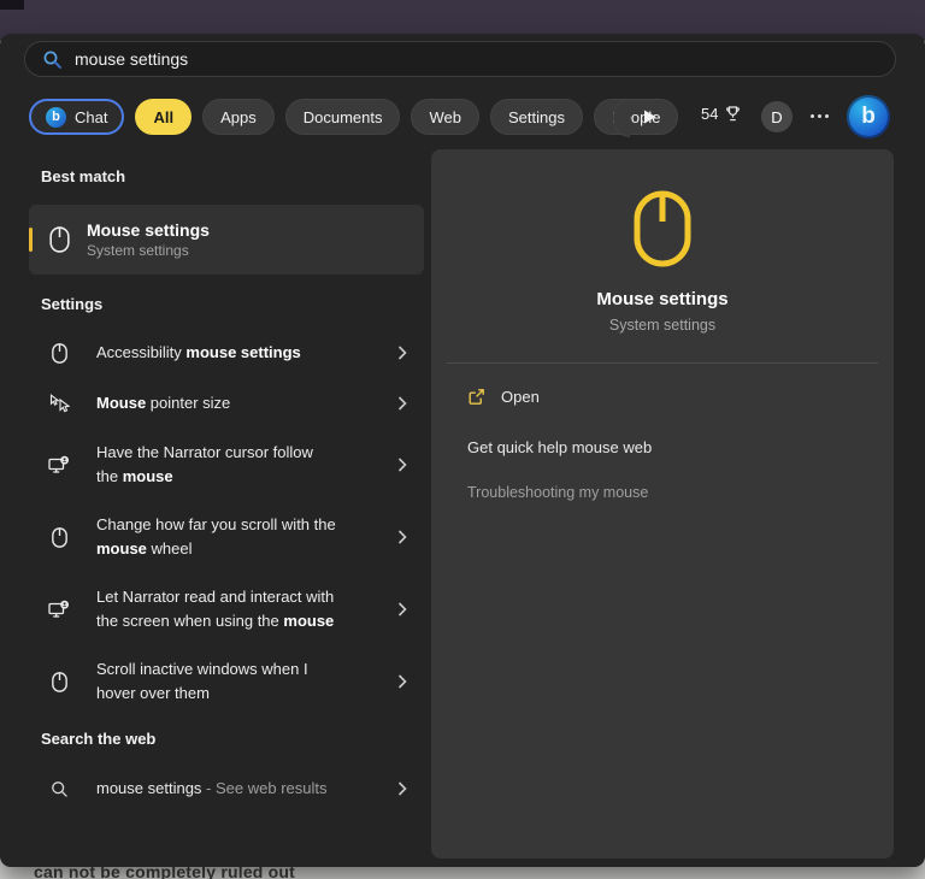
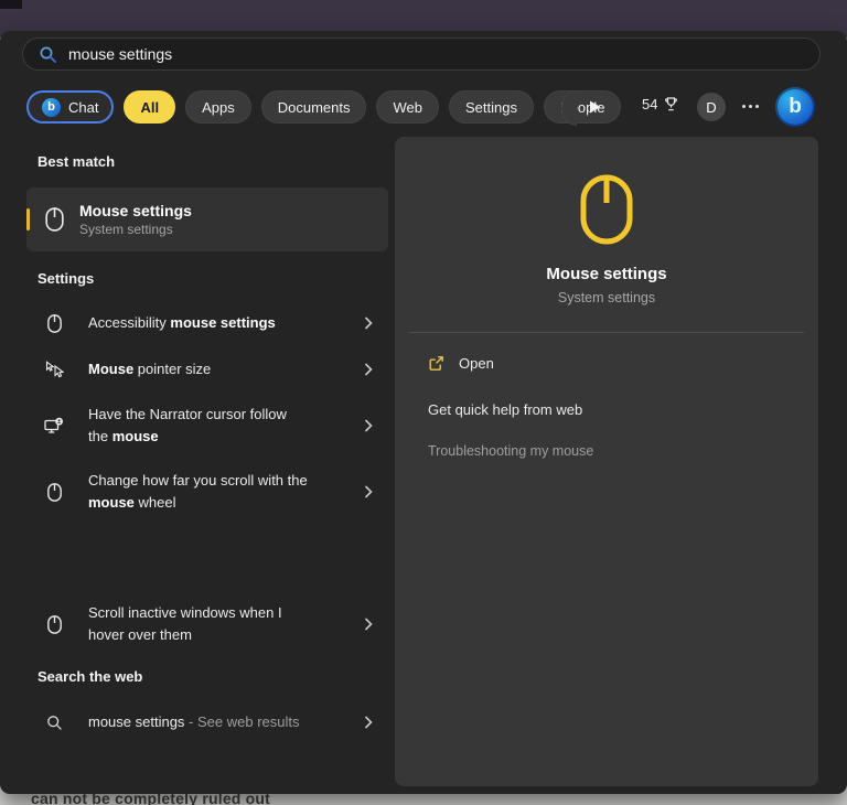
  can not be completely ruled out
  mouse settings
  b
  Chat
  All
  Apps
  Documents
  Web
  Settings
  54
  D
  b
  Best match
  Mouse settings
  System settings
  Settings
  Accessibility mouse settings
  Mouse pointer size
  Have the Narrator cursor follow
  the mouse
  Change how far you scroll with the
  mouse wheel
- Let Narrator read and interact with
- the screen when using the mouse
  Scroll inactive windows when I
  hover over them
  Search the web
  mouse settings - See web results
  Mouse settings
  System settings
  Open
- Get quick help mouse web
+ Get quick help from web
  Troubleshooting my mouse
